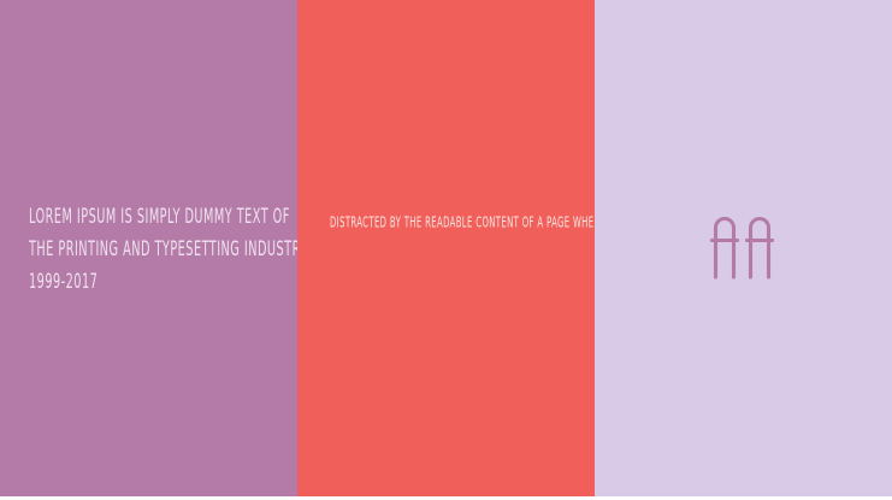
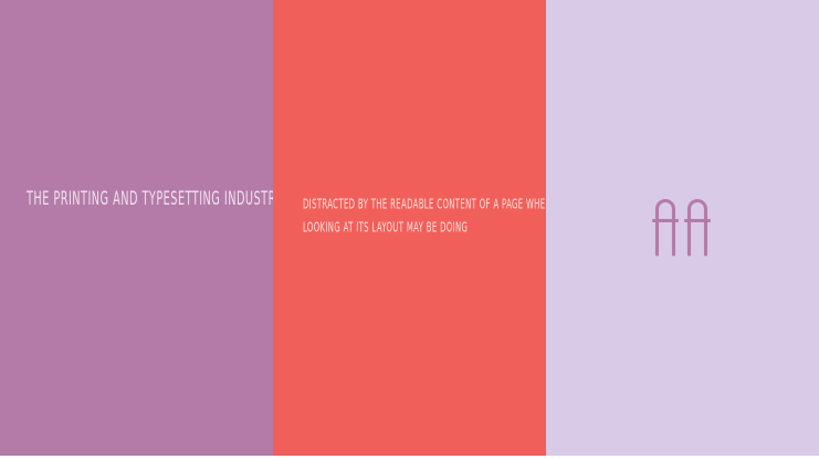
- LOREM IPSUM IS SIMPLY DUMMY TEXT OF
  THE PRINTING AND TYPESETTING INDUSTR
- 1999-2017
  DISTRACTED BY THE READABLE CONTENT OF A PAGE WHE
+ LOOKING AT ITS LAYOUT MAY BE DOING
